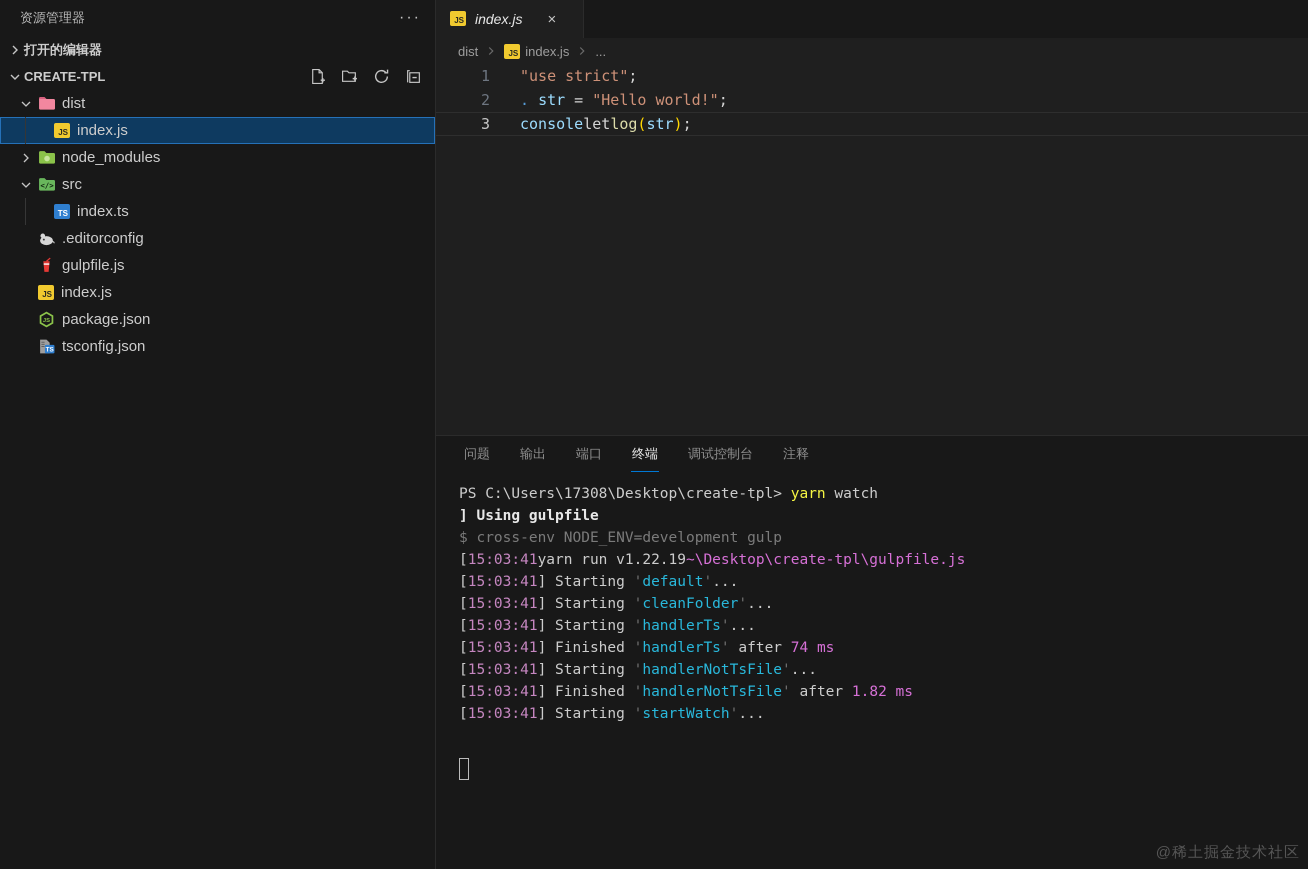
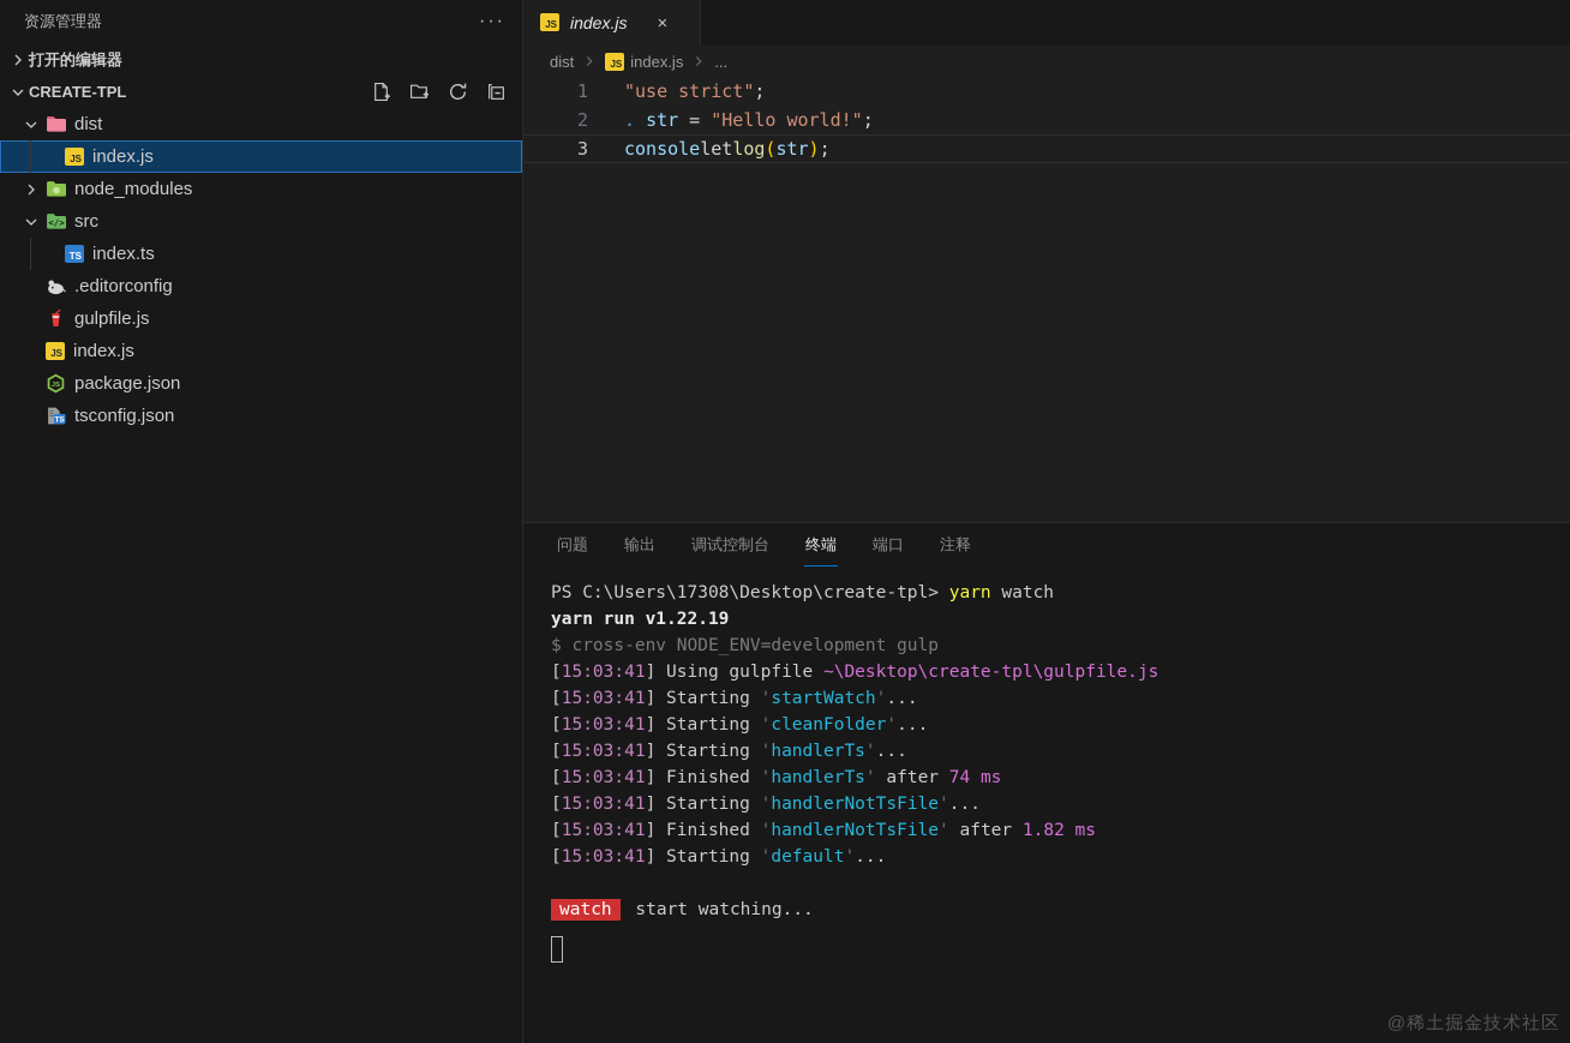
  资源管理器
  ···
  打开的编辑器
  CREATE-TPL
  dist
  JS
  index.js
  node_modules
  </>
  src
  TS
  index.ts
  .editorconfig
  gulpfile.js
  JS
  index.js
  package.json
  tsconfig.json
  JS
  index.js
  ×
  dist
  JS
  index.js
  ...
  1
  "use strict";
  2
  . str = "Hello world!";
  3
  consoleletlog(str);
  问题
  输出
- 端口
+ 调试控制台
  终端
- 调试控制台
+ 端口
  注释
  PS C:\Users\17308\Desktop\create-tpl> yarn watch
- ] Using gulpfile
+ yarn run v1.22.19
  $ cross-env NODE_ENV=development gulp
- [15:03:41yarn run v1.22.19~\Desktop\create-tpl\gulpfile.js
+ [15:03:41] Using gulpfile ~\Desktop\create-tpl\gulpfile.js
- [15:03:41] Starting 'default'...
+ [15:03:41] Starting 'startWatch'...
  [15:03:41] Starting 'cleanFolder'...
  [15:03:41] Starting 'handlerTs'...
  [15:03:41] Finished 'handlerTs' after 74 ms
  [15:03:41] Starting 'handlerNotTsFile'...
  [15:03:41] Finished 'handlerNotTsFile' after 1.82 ms
- [15:03:41] Starting 'startWatch'...
+ [15:03:41] Starting 'default'...
+ watch start watching...
  @稀土掘金技术社区
